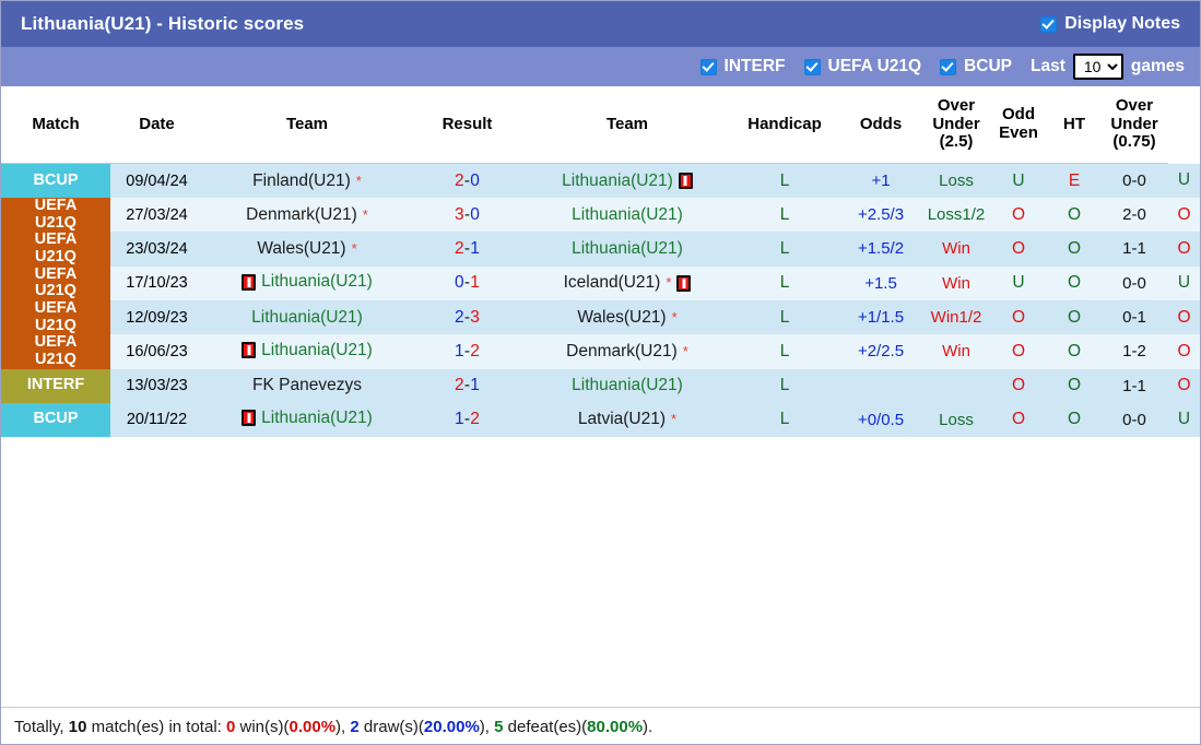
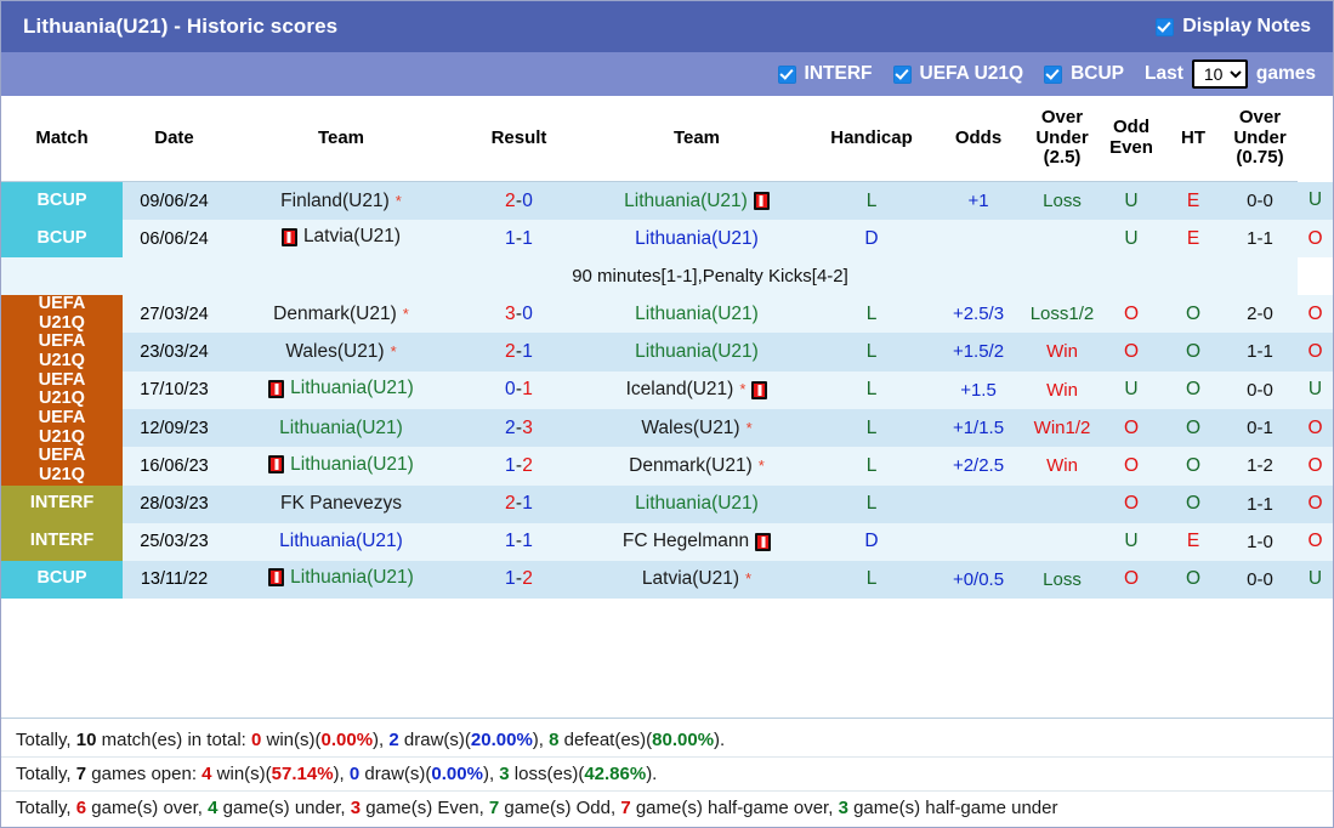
  Lithuania(U21) - Historic scores
  Display Notes
  INTERF
  UEFA U21Q
  BCUP
  Last
  10
  games
  Match	Date	Team	Result	Team	Handicap	Odds	OverUnder(2.5)	OddEven	HT	OverUnder(0.75)
- BCUP	09/04/24	Finland(U21) *	2-0	Lithuania(U21)	L	+1	Loss	U	E	0-0	U
+ BCUP	09/06/24	Finland(U21) *	2-0	Lithuania(U21)	L	+1	Loss	U	E	0-0	U
+ BCUP	06/06/24	Latvia(U21)	1-1	Lithuania(U21)	D			U	E	1-1	O
+ 	90 minutes[1-1],Penalty Kicks[4-2]
  UEFAU21Q	27/03/24	Denmark(U21) *	3-0	Lithuania(U21)	L	+2.5/3	Loss1/2	O	O	2-0	O
  UEFAU21Q	23/03/24	Wales(U21) *	2-1	Lithuania(U21)	L	+1.5/2	Win	O	O	1-1	O
  UEFAU21Q	17/10/23	Lithuania(U21)	0-1	Iceland(U21) *	L	+1.5	Win	U	O	0-0	U
  UEFAU21Q	12/09/23	Lithuania(U21)	2-3	Wales(U21) *	L	+1/1.5	Win1/2	O	O	0-1	O
  UEFAU21Q	16/06/23	Lithuania(U21)	1-2	Denmark(U21) *	L	+2/2.5	Win	O	O	1-2	O
- INTERF	13/03/23	FK Panevezys	2-1	Lithuania(U21)	L			O	O	1-1	O
+ INTERF	28/03/23	FK Panevezys	2-1	Lithuania(U21)	L			O	O	1-1	O
+ INTERF	25/03/23	Lithuania(U21)	1-1	FC Hegelmann	D			U	E	1-0	O
- BCUP	20/11/22	Lithuania(U21)	1-2	Latvia(U21) *	L	+0/0.5	Loss	O	O	0-0	U
+ BCUP	13/11/22	Lithuania(U21)	1-2	Latvia(U21) *	L	+0/0.5	Loss	O	O	0-0	U
- Totally, 10 match(es) in total: 0 win(s)(0.00%), 2 draw(s)(20.00%), 5 defeat(es)(80.00%).
+ Totally, 10 match(es) in total: 0 win(s)(0.00%), 2 draw(s)(20.00%), 8 defeat(es)(80.00%).
+ Totally, 7 games open: 4 win(s)(57.14%), 0 draw(s)(0.00%), 3 loss(es)(42.86%).
+ Totally, 6 game(s) over, 4 game(s) under, 3 game(s) Even, 7 game(s) Odd, 7 game(s) half-game over, 3 game(s) half-game under
